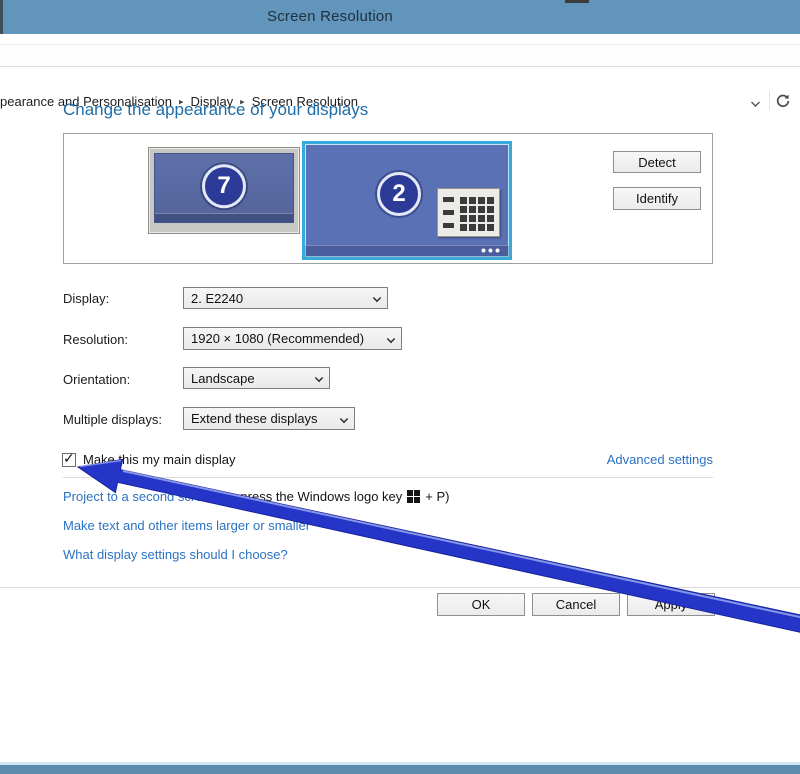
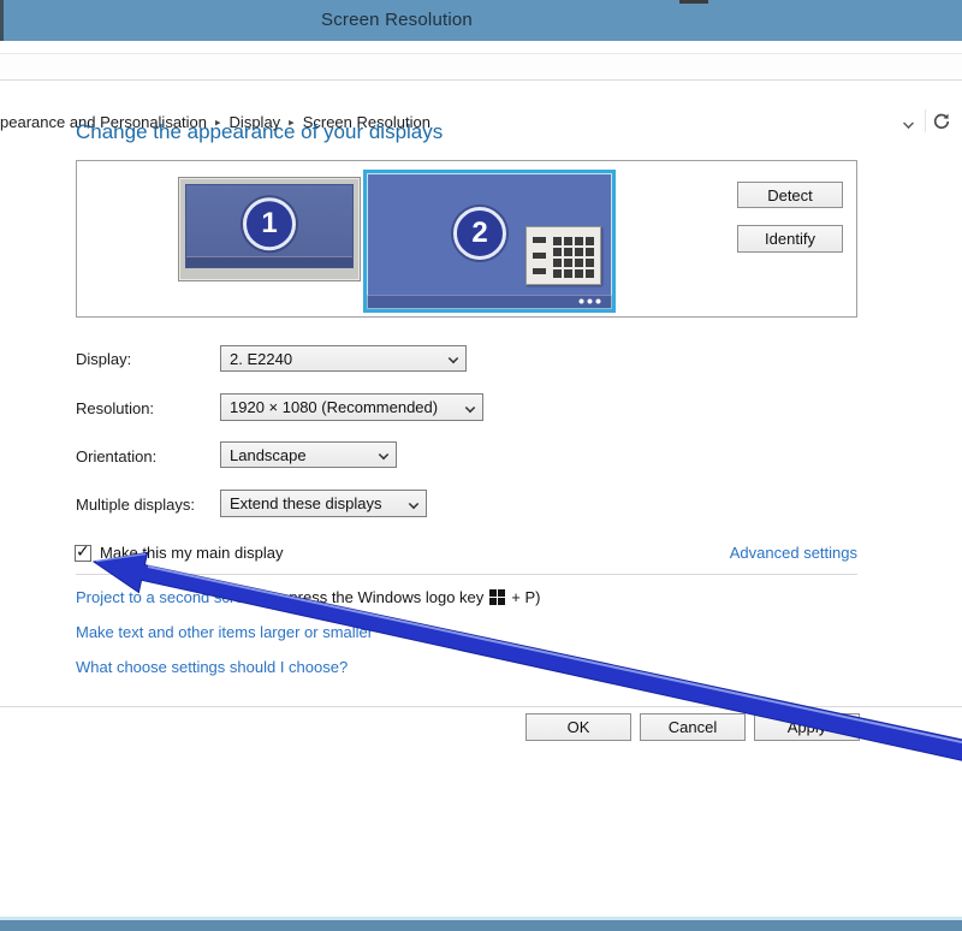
  Screen Resolution
  pearance and Personalisation
  ▸
  Display
  ▸
  Screen Resolution
  Change the appearance of your displays
- 7
+ 1
  2
  Detect
  Identify
  Display:
  2. E2240
  Resolution:
  1920 × 1080 (Recommended)
  Orientation:
  Landscape
  Multiple displays:
  Extend these displays
  ✓
  Makehis my main display
  Advanced settings
  Project to a second
  ress the Windows logo key
  + P)
  Make text and other items larger or smaller
- What display settings should I choose?
+ What choose settings should I choose?
  OK
  Cancel
